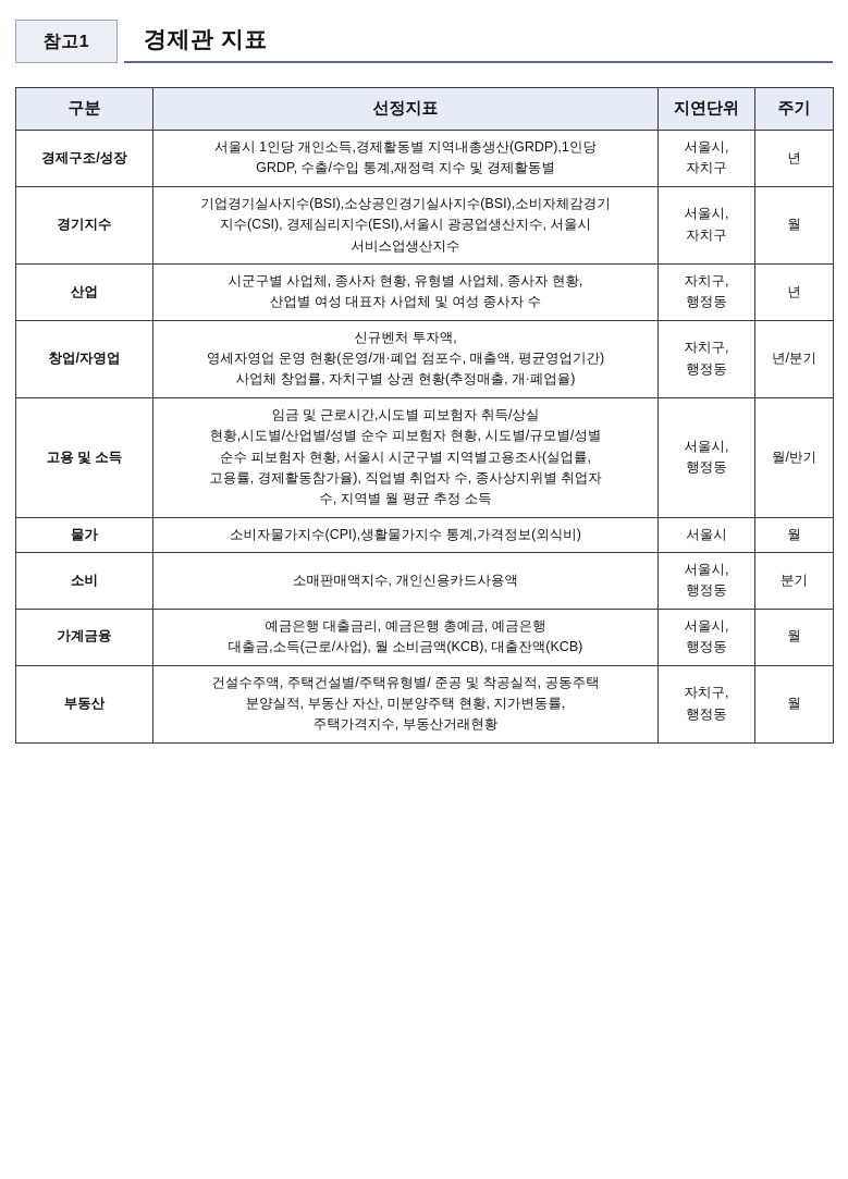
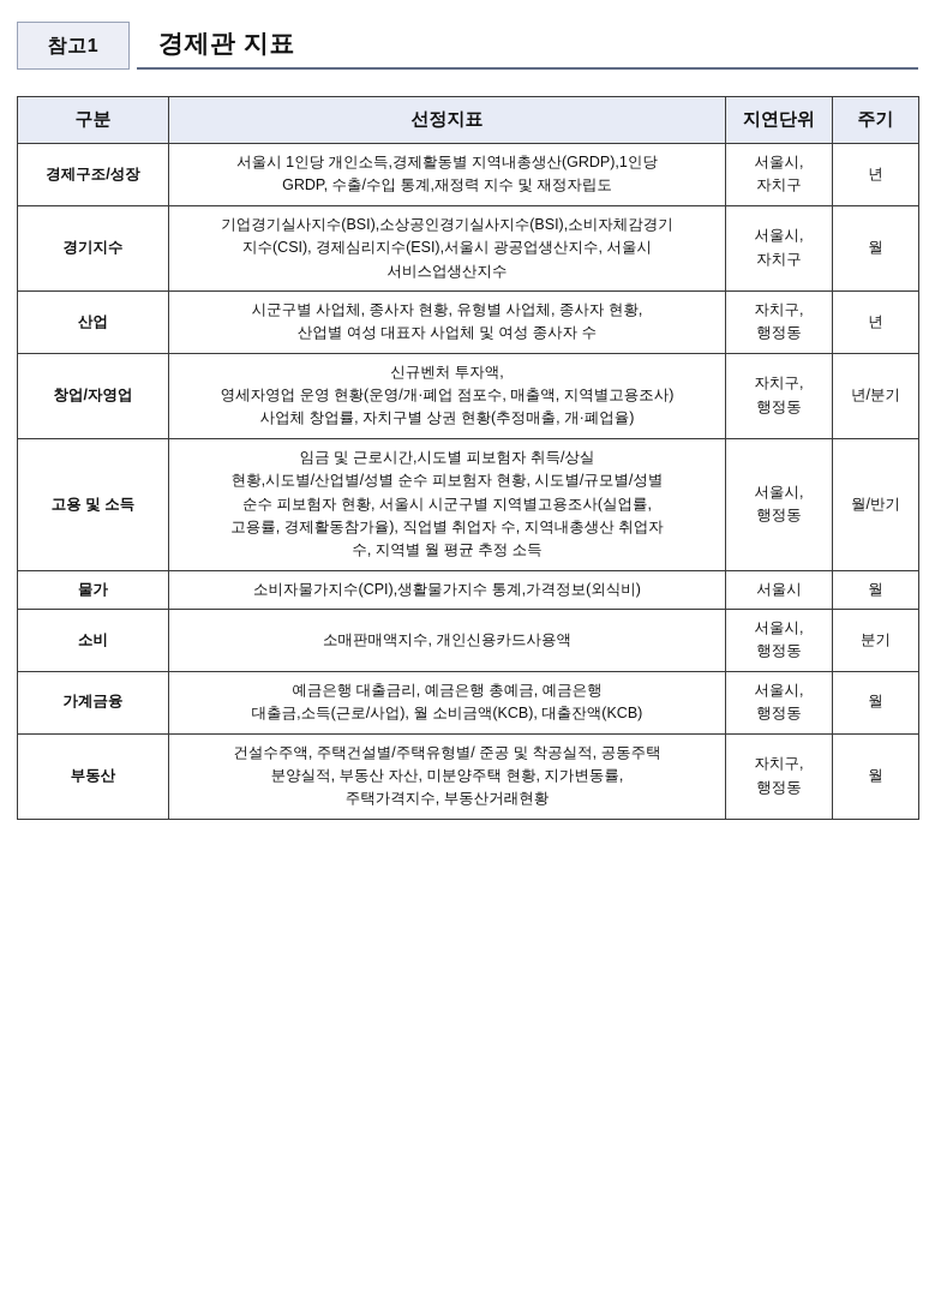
  참고1
  경제관 지표
  구분	선정지표	지연단위	주기
- 경제구조/성장	서울시 1인당 개인소득,경제활동별 지역내총생산(GRDP),1인당GRDP, 수출/수입 통계,재정력 지수 및 경제활동별	서울시,자치구	년
+ 경제구조/성장	서울시 1인당 개인소득,경제활동별 지역내총생산(GRDP),1인당GRDP, 수출/수입 통계,재정력 지수 및 재정자립도	서울시,자치구	년
  경기지수	기업경기실사지수(BSI),소상공인경기실사지수(BSI),소비자체감경기지수(CSI), 경제심리지수(ESI),서울시 광공업생산지수, 서울시서비스업생산지수	서울시,자치구	월
  산업	시군구별 사업체, 종사자 현황, 유형별 사업체, 종사자 현황,산업별 여성 대표자 사업체 및 여성 종사자 수	자치구,행정동	년
- 창업/자영업	신규벤처 투자액,영세자영업 운영 현황(운영/개·폐업 점포수, 매출액, 평균영업기간)사업체 창업률, 자치구별 상권 현황(추정매출, 개·폐업율)	자치구,행정동	년/분기
+ 창업/자영업	신규벤처 투자액,영세자영업 운영 현황(운영/개·폐업 점포수, 매출액, 지역별고용조사)사업체 창업률, 자치구별 상권 현황(추정매출, 개·폐업율)	자치구,행정동	년/분기
- 고용 및 소득	임금 및 근로시간,시도별 피보험자 취득/상실현황,시도별/산업별/성별 순수 피보험자 현황, 시도별/규모별/성별순수 피보험자 현황, 서울시 시군구별 지역별고용조사(실업률,고용률, 경제활동참가율), 직업별 취업자 수, 종사상지위별 취업자수, 지역별 월 평균 추정 소득	서울시,행정동	월/반기
+ 고용 및 소득	임금 및 근로시간,시도별 피보험자 취득/상실현황,시도별/산업별/성별 순수 피보험자 현황, 시도별/규모별/성별순수 피보험자 현황, 서울시 시군구별 지역별고용조사(실업률,고용률, 경제활동참가율), 직업별 취업자 수, 지역내총생산 취업자수, 지역별 월 평균 추정 소득	서울시,행정동	월/반기
  물가	소비자물가지수(CPI),생활물가지수 통계,가격정보(외식비)	서울시	월
  소비	소매판매액지수, 개인신용카드사용액	서울시,행정동	분기
  가계금융	예금은행 대출금리, 예금은행 총예금, 예금은행대출금,소득(근로/사업), 월 소비금액(KCB), 대출잔액(KCB)	서울시,행정동	월
  부동산	건설수주액, 주택건설별/주택유형별/ 준공 및 착공실적, 공동주택분양실적, 부동산 자산, 미분양주택 현황, 지가변동률,주택가격지수, 부동산거래현황	자치구,행정동	월
